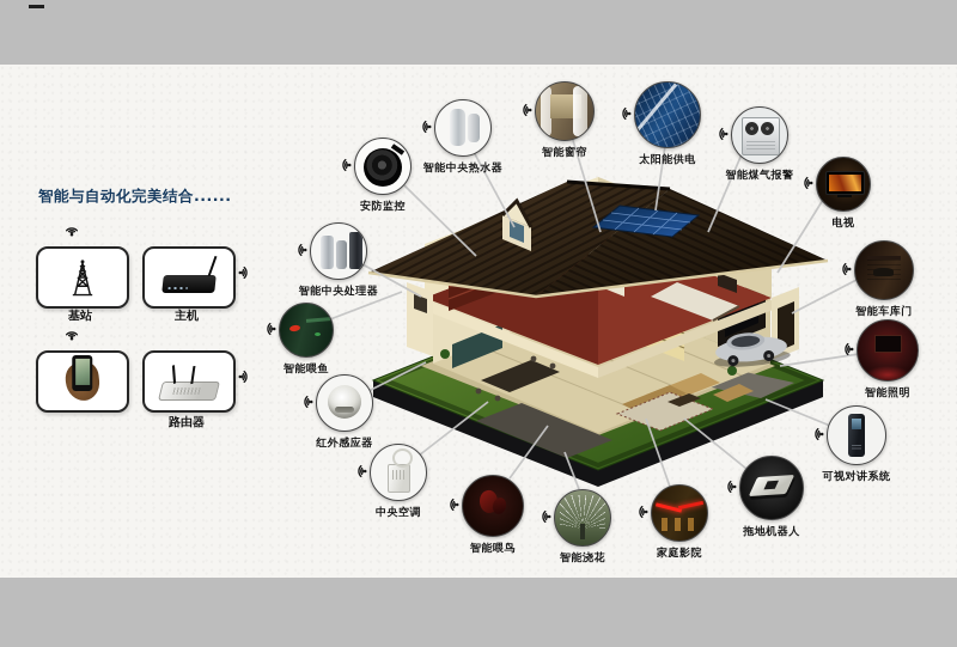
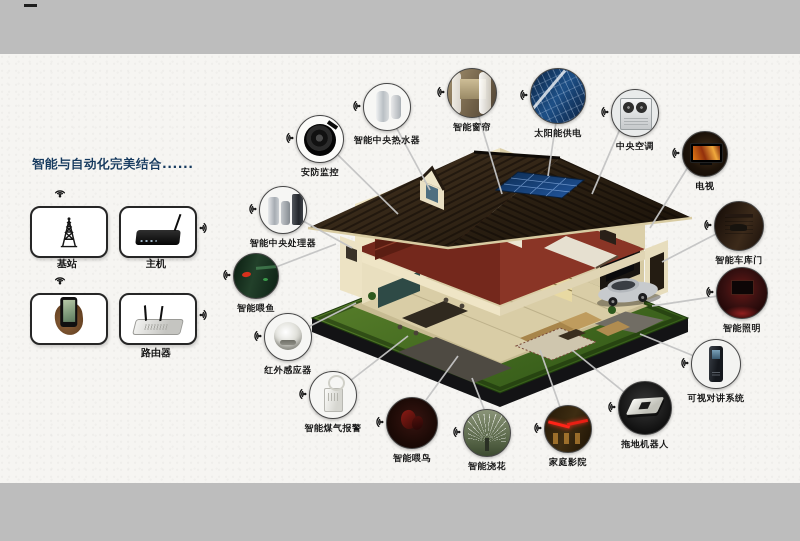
  智能与自动化完美结合......
  基站
  主机
  路由器
  安防监控
  智能中央热水器
  智能窗帘
  太阳能供电
- 智能煤气报警
+ 中央空调
  电视
  智能车库门
  智能照明
  可视对讲系统
  拖地机器人
  家庭影院
  智能浇花
  智能喂鸟
- 中央空调
+ 智能煤气报警
  红外感应器
  智能喂鱼
  智能中央处理器
